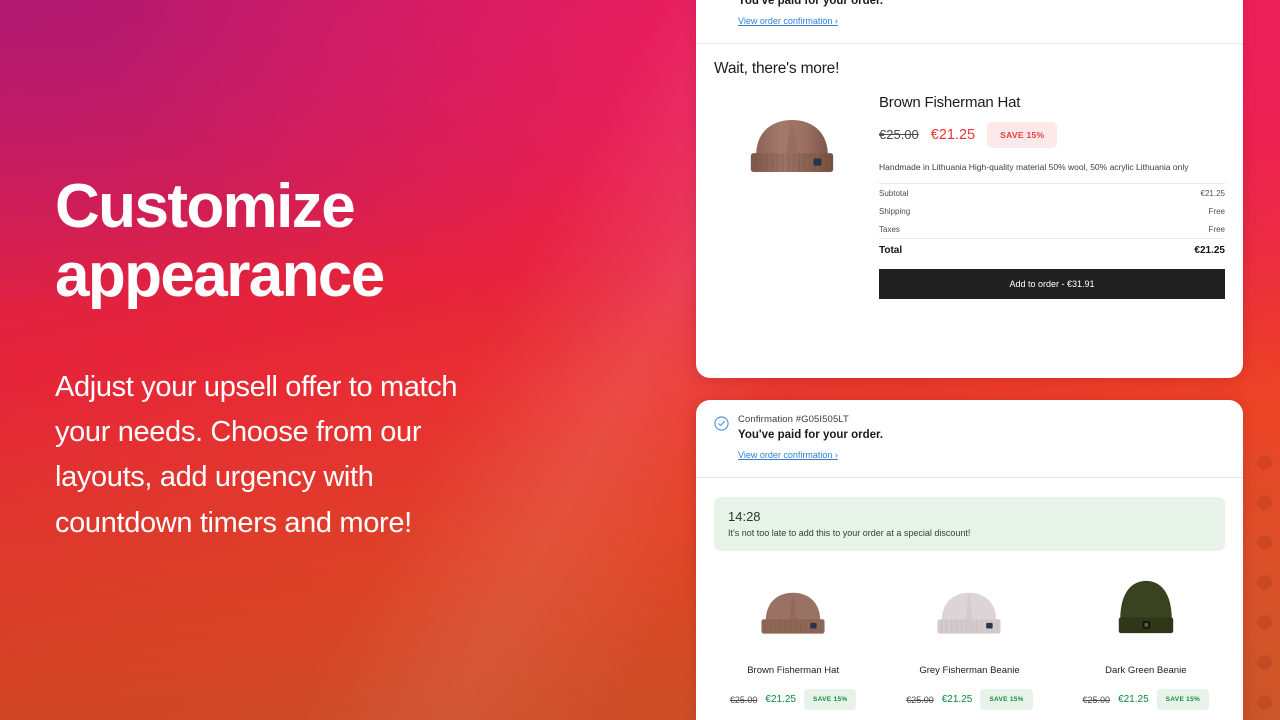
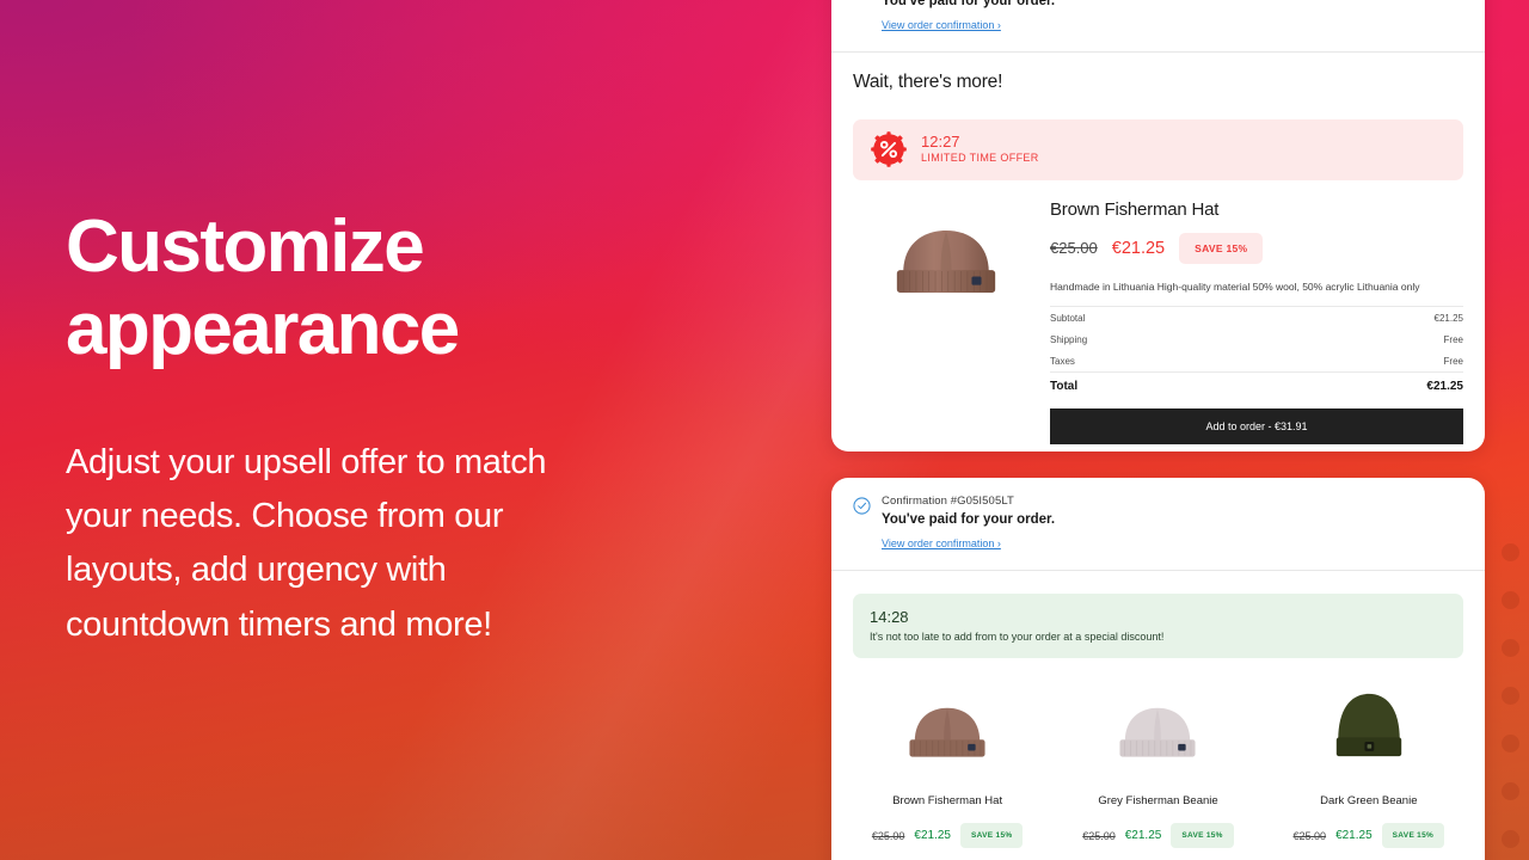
  Customize
  appearance
  Adjust your upsell offer to match
  your needs. Choose from our
  layouts, add urgency with
  countdown timers and more!
  You've paid for your order.
  View order confirmation ›
  Wait, there's more!
+ 12:27
+ LIMITED TIME OFFER
  Brown Fisherman Hat
  €25.00
  €21.25
  SAVE 15%
  Handmade in Lithuania High-quality material 50% wool, 50% acrylic Lithuania only
  Subtotal
  €21.25
  Shipping
  Free
  Taxes
  Free
  Total
  €21.25
  Add to order - €31.91
  Confirmation #G05I505LT
  You've paid for your order.
  View order confirmation ›
  14:28
- It's not too late to add this to your order at a special discount!
+ It's not too late to add from to your order at a special discount!
  Brown Fisherman Hat
  €25.00
  €21.25
  Grey Fisherman Beanie
  €25.00
  €21.25
  Dark Green Beanie
  €25.00
  €21.25
